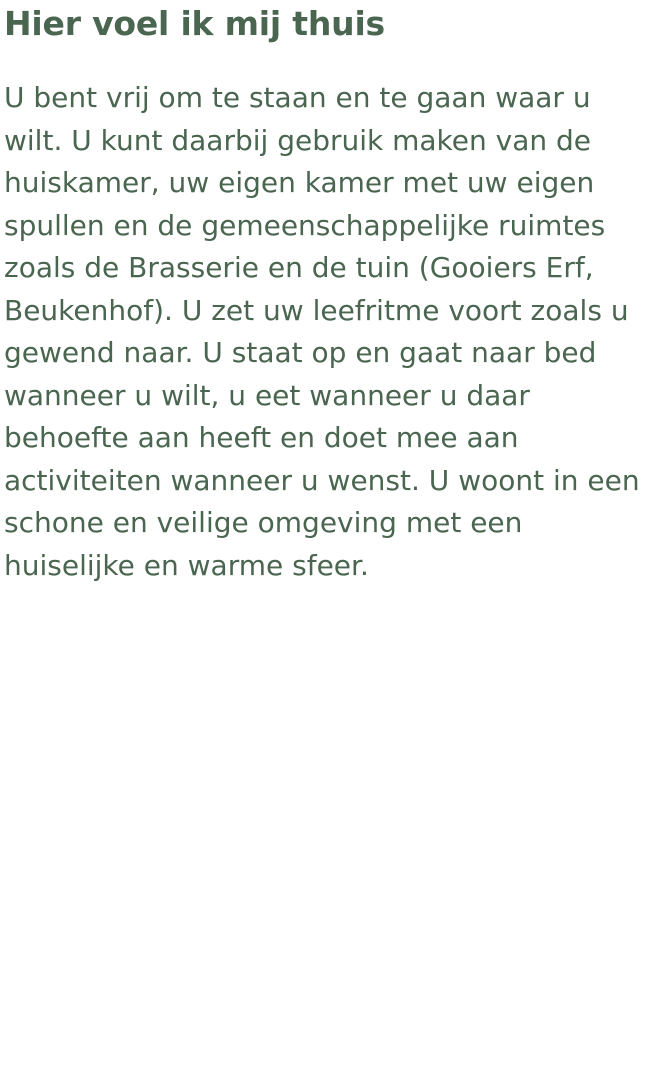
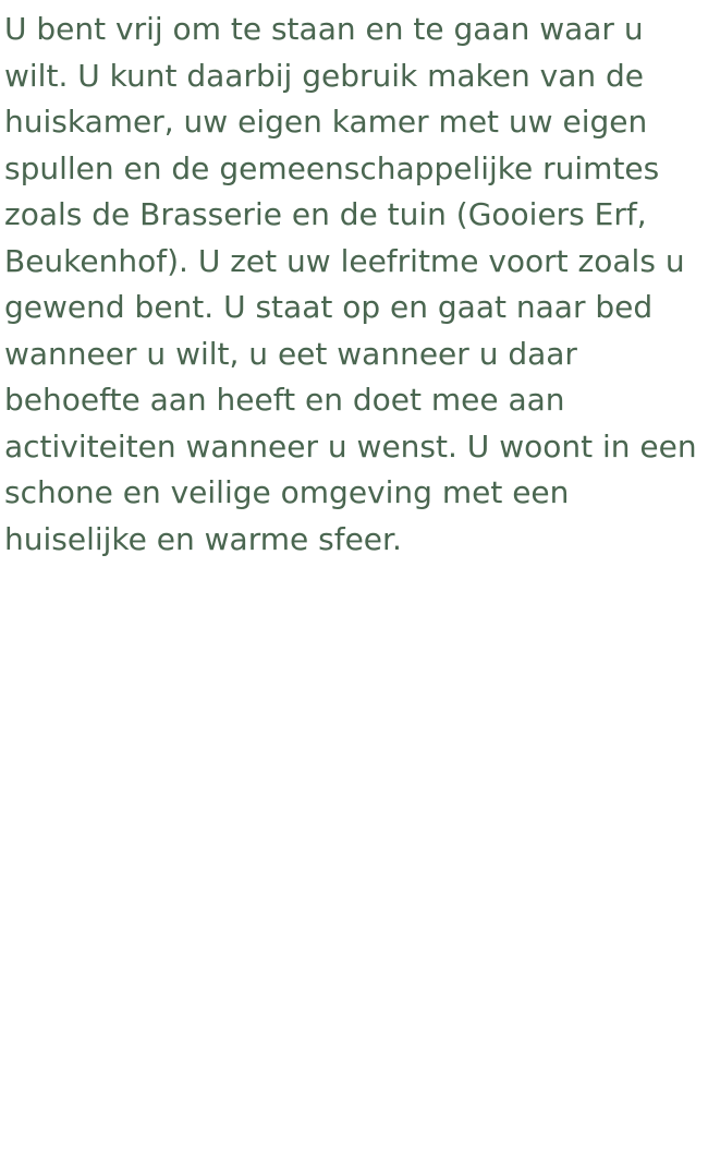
- Hier voel ik mij thuis
- U bent vrij om te staan en te gaan waar u wilt. U kunt daarbij gebruik maken van de huiskamer, uw eigen kamer met uw eigen spullen en de gemeenschappelijke ruimtes zoals de Brasserie en de tuin (Gooiers Erf, Beukenhof). U zet uw leefritme voort zoals u gewend naar. U staat op en gaat naar bed wanneer u wilt, u eet wanneer u daar behoefte aan heeft en doet mee aan activiteiten wanneer u wenst. U woont in een schone en veilige omgeving met een huiselijke en warme sfeer.
+ U bent vrij om te staan en te gaan waar u wilt. U kunt daarbij gebruik maken van de huiskamer, uw eigen kamer met uw eigen spullen en de gemeenschappelijke ruimtes zoals de Brasserie en de tuin (Gooiers Erf, Beukenhof). U zet uw leefritme voort zoals u gewend bent. U staat op en gaat naar bed wanneer u wilt, u eet wanneer u daar behoefte aan heeft en doet mee aan activiteiten wanneer u wenst. U woont in een schone en veilige omgeving met een huiselijke en warme sfeer.
